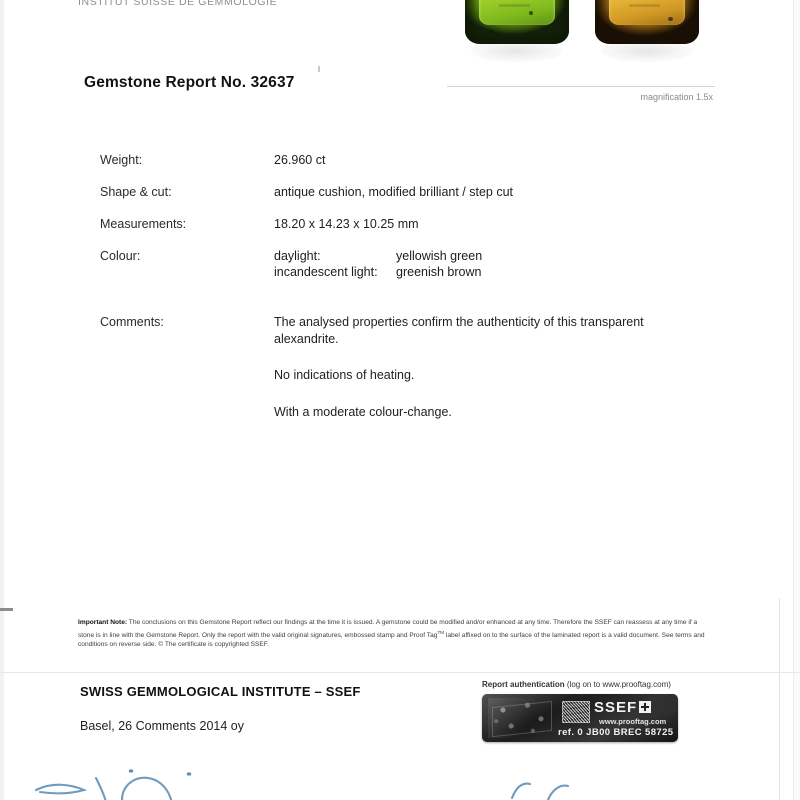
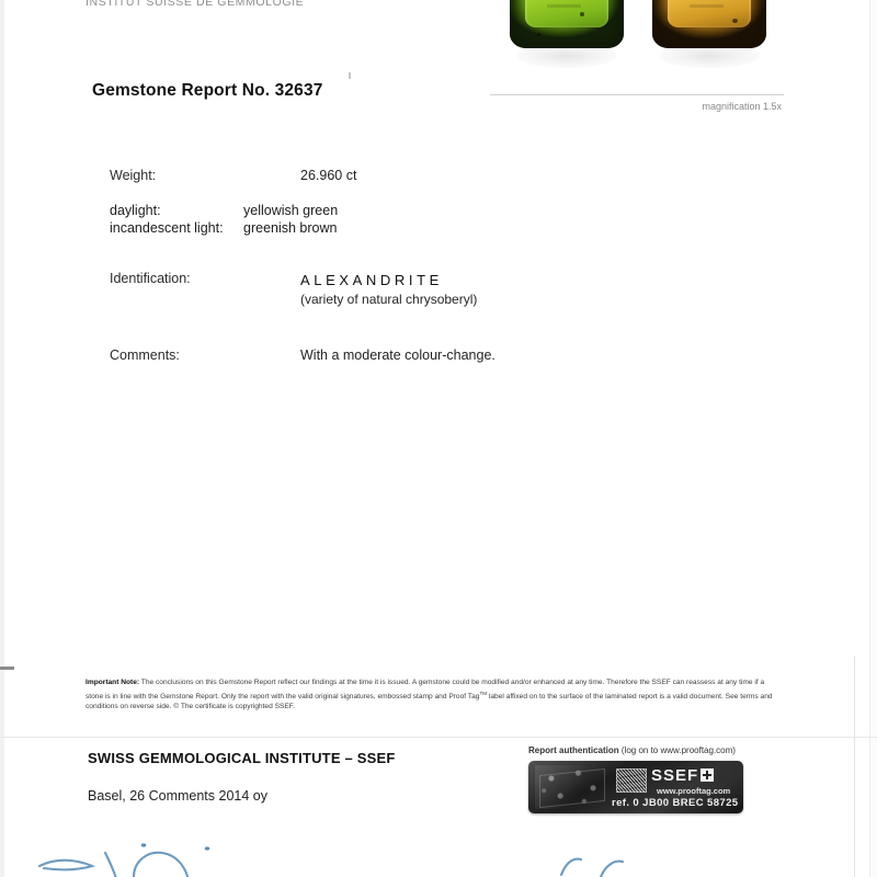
  INSTITUT SUISSE DE GEMMOLOGIE
  magnification 1.5x
  Gemstone Report No. 32637
  Weight:
  26.960 ct
- Shape & cut:
- antique cushion, modified brilliant / step cut
- Measurements:
- 18.20 x 14.23 x 10.25 mm
- Colour:
  daylight:
  yellowish green
  incandescent light:
  greenish brown
+ Identification:
+ ALEXANDRITE
+ (variety of natural chrysoberyl)
  Comments:
- The analysed properties confirm the authenticity of this transparent alexandrite.
- No indications of heating.
  With a moderate colour-change.
  SWISS GEMMOLOGICAL INSTITUTE – SSEF
  Basel, 26 Comments 2014 oy
  Report authentication (log on to www.prooftag.com)
